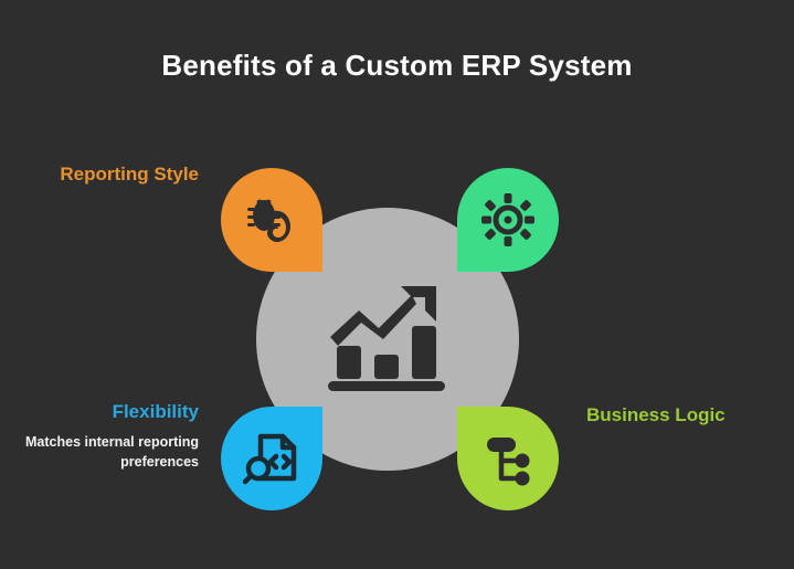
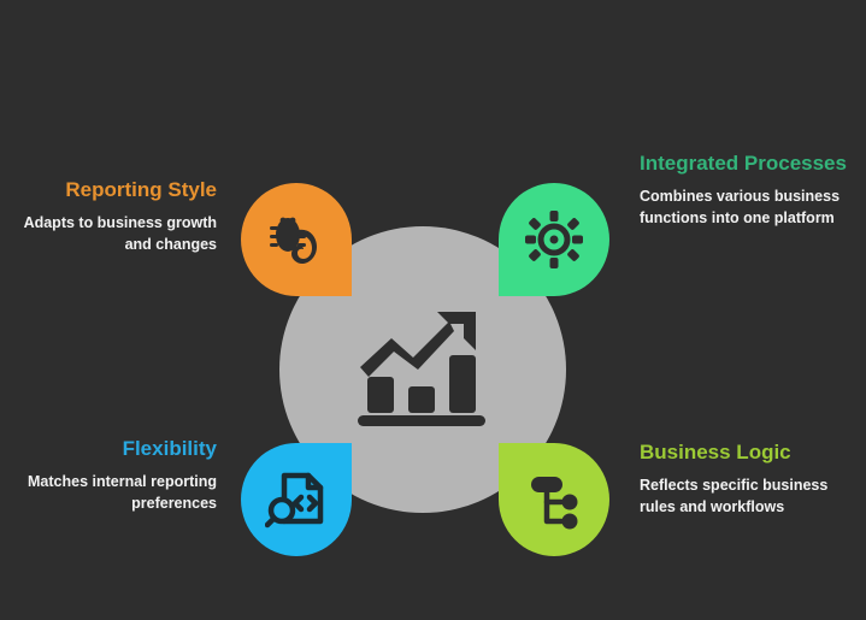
- Benefits of a Custom ERP System
  Reporting Style
+ Adapts to business growth and changes
+ Integrated Processes
+ Combines various business functions into one platform
  Flexibility
  Matches internal reporting preferences
  Business Logic
+ Reflects specific business rules and workflows
